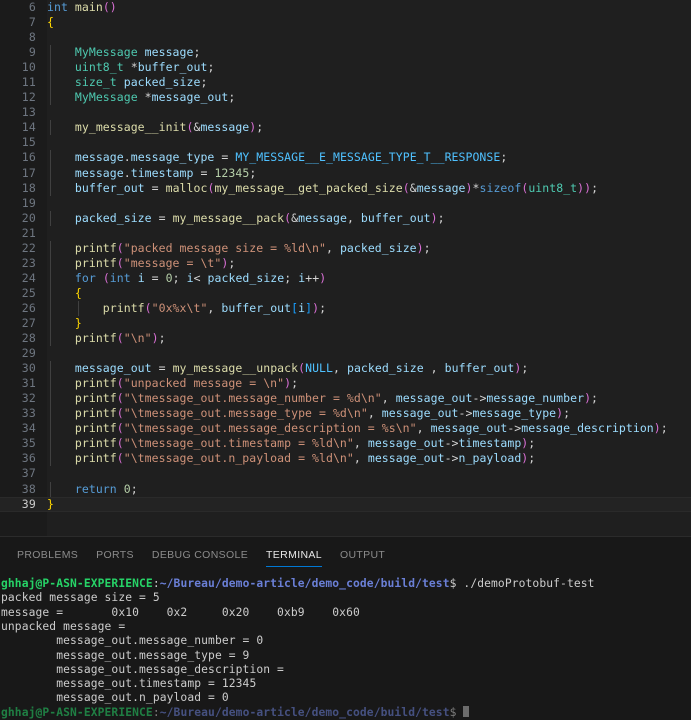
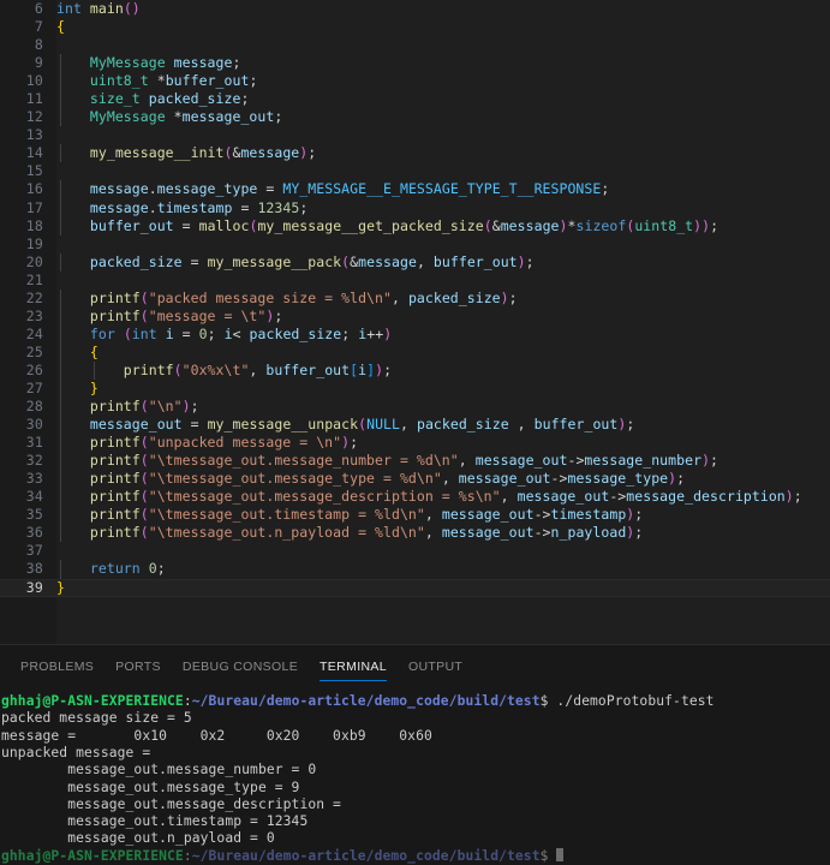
  6
  int main()
  7
  {
  8
  9
  MyMessage message;
  10
  uint8_t *buffer_out;
  11
  size_t packed_size;
  12
  MyMessage *message_out;
  13
  14
  my_message__init(&message);
  15
  16
  message.message_type = MY_MESSAGE__E_MESSAGE_TYPE_T__RESPONSE;
  17
  message.timestamp = 12345;
  18
  buffer_out = malloc(my_message__get_packed_size(&message)*sizeof(uint8_t));
  19
  20
  packed_size = my_message__pack(&message, buffer_out);
  21
  22
  printf("packed message size = %ld\n", packed_size);
  23
  printf("message = \t");
  24
  for (int i = 0; i< packed_size; i++)
  25
  {
  26
  printf("0x%x\t", buffer_out[i]);
  27
  }
  28
  printf("\n");
- 29
  30
  message_out = my_message__unpack(NULL, packed_size , buffer_out);
  31
  printf("unpacked message = \n");
  32
  printf("\tmessage_out.message_number = %d\n", message_out->message_number);
  33
  printf("\tmessage_out.message_type = %d\n", message_out->message_type);
  34
  printf("\tmessage_out.message_description = %s\n", message_out->message_description);
  35
  printf("\tmessage_out.timestamp = %ld\n", message_out->timestamp);
  36
  printf("\tmessage_out.n_payload = %ld\n", message_out->n_payload);
  37
  38
  return 0;
  39
  }
  PROBLEMS
  PORTS
  DEBUG CONSOLE
  TERMINAL
  OUTPUT
  ghhaj@P-ASN-EXPERIENCE:~/Bureau/demo-article/demo_code/build/test$ ./demoProtobuf-test
  packed message size = 5
  message = 0x10 0x2 0x20 0xb9 0x60
  unpacked message =
  message_out.message_number = 0
  message_out.message_type = 9
  message_out.message_description =
  message_out.timestamp = 12345
  message_out.n_payload = 0
  ghhaj@P-ASN-EXPERIENCE:~/Bureau/demo-article/demo_code/build/test$
